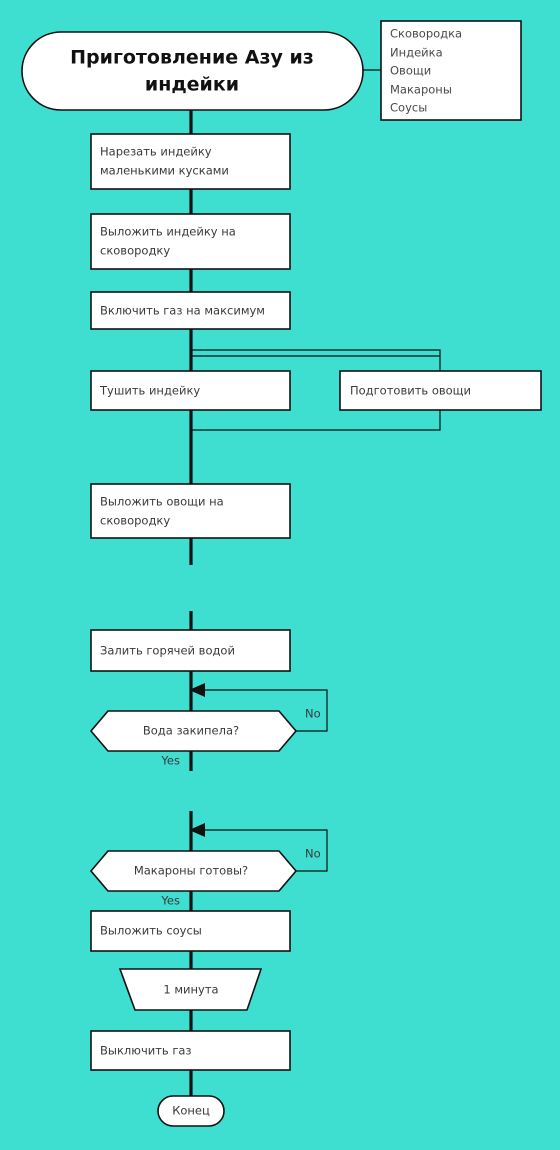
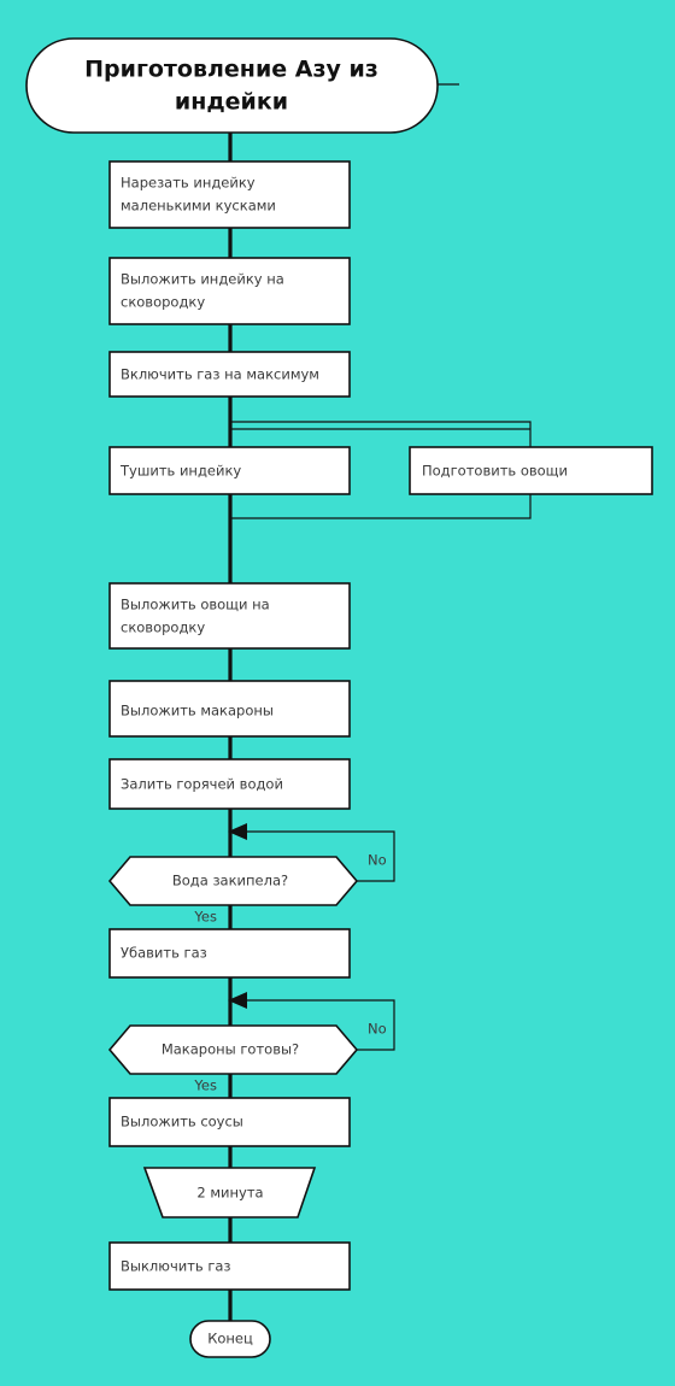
  Приготовление Азу из
  индейки
- Сковородка
- Индейка
- Овощи
- Макароны
- Соусы
  Нарезать индейку
  маленькими кусками
  Выложить индейку на
  сковородку
  Включить газ на максимум
  Тушить индейку
  Подготовить овощи
  Выложить овощи на
  сковородку
+ Выложить макароны
  Залить горячей водой
  Вода закипела?
  Yes
  No
+ Убавить газ
  Макароны готовы?
  Yes
  No
  Выложить соусы
- 1 минута
+ 2 минута
  Выключить газ
  Конец
